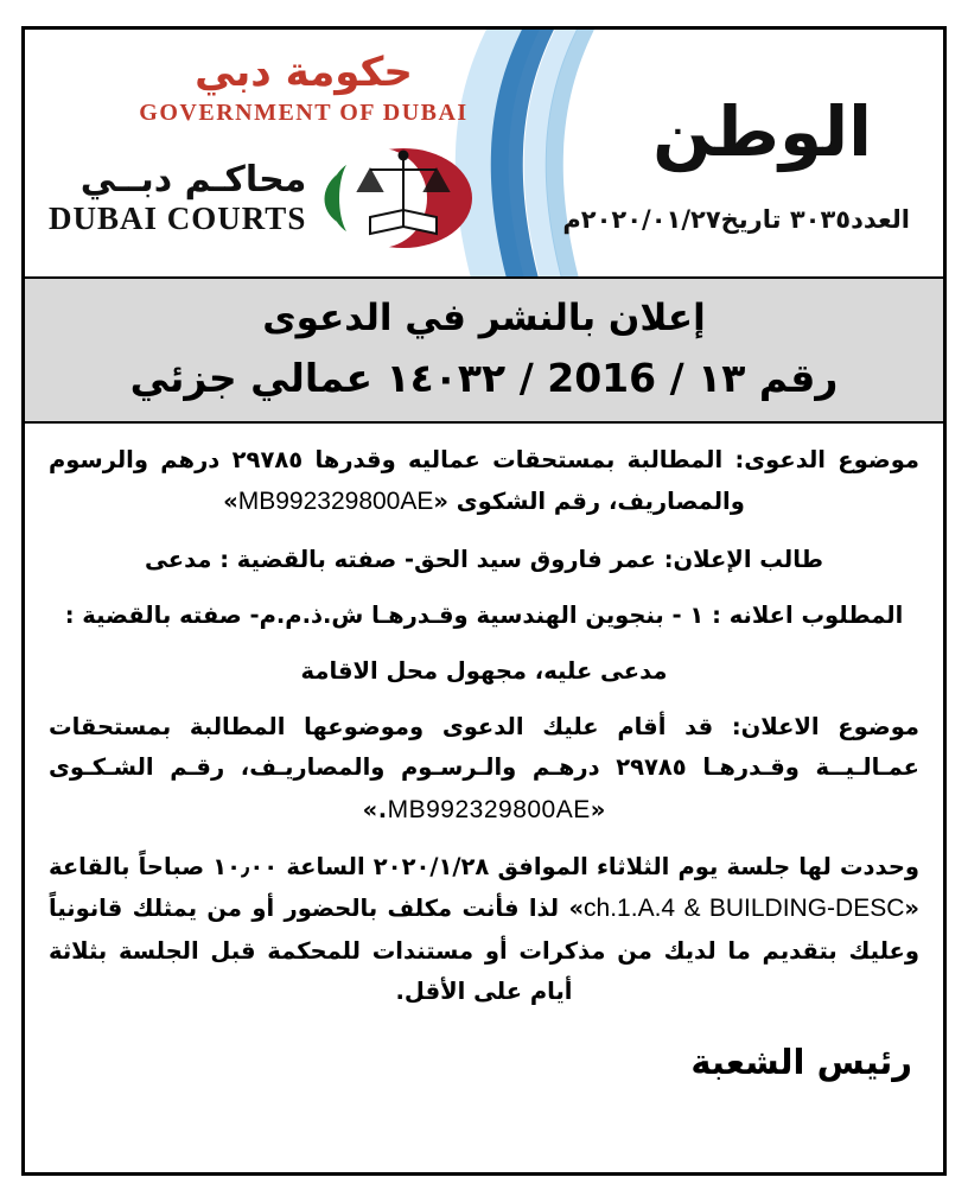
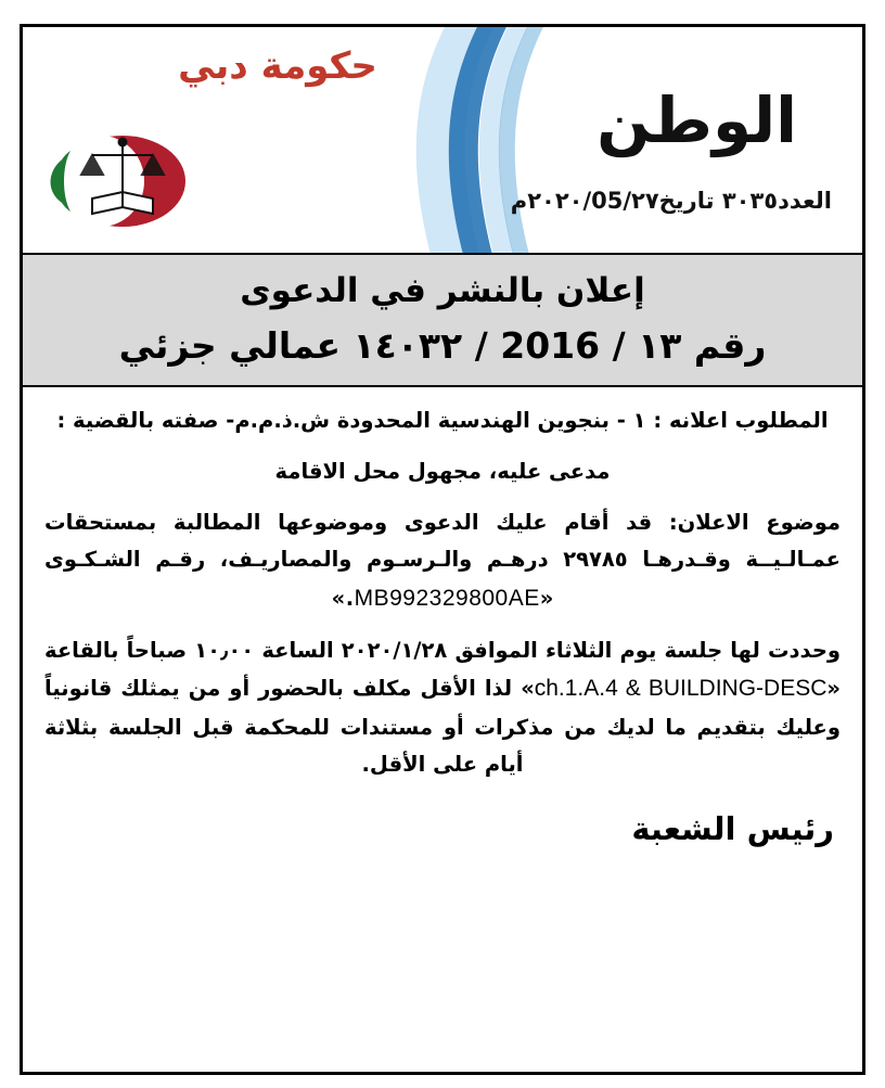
  الوطن
- العدد٣٠٣٥ تاريخ٢٠٢٠/٠١/٢٧م
+ العدد٣٠٣٥ تاريخ٢٠٢٠/05/٢٧م
  حكومة دبي
- GOVERNMENT OF DUBAI
- محاكـم دبــي
- DUBAI COURTS
  إعلان بالنشر في الدعوى
  رقم ١٣ / 2016 / ١٤٠٣٢ عمالي جزئي
- موضوع الدعوى: المطالبة بمستحقات عماليه وقدرها ٢٩٧٨٥ درهم والرسوم والمصاريف، رقم الشكوى «MB992329800AE»
- طالب الإعلان: عمر فاروق سيد الحق- صفته بالقضية : مدعى
- المطلوب اعلانه : ١ - بنجوين الهندسية وقـدرهـا ش.ذ.م.م- صفته بالقضية :
+ المطلوب اعلانه : ١ - بنجوين الهندسية المحدودة ش.ذ.م.م- صفته بالقضية :
  مدعى عليه، مجهول محل الاقامة
  موضوع الاعلان: قد أقام عليك الدعوى وموضوعها المطالبة بمستحقات عمـالـيــة وقـدرهـا ٢٩٧٨٥ درهـم والـرسـوم والمصاريـف، رقـم الشـكـوى «MB992329800AE.»
- وحددت لها جلسة يوم الثلاثاء الموافق ٢٠٢٠/١/٢٨ الساعة ١٠٫٠٠ صباحاً بالقاعة «ch.1.A.4 & BUILDING-DESC» لذا فأنت مكلف بالحضور أو من يمثلك قانونياً وعليك بتقديم ما لديك من مذكرات أو مستندات للمحكمة قبل الجلسة بثلاثة أيام على الأقل.
+ وحددت لها جلسة يوم الثلاثاء الموافق ٢٠٢٠/١/٢٨ الساعة ١٠٫٠٠ صباحاً بالقاعة «ch.1.A.4 & BUILDING-DESC» لذا الأقل مكلف بالحضور أو من يمثلك قانونياً وعليك بتقديم ما لديك من مذكرات أو مستندات للمحكمة قبل الجلسة بثلاثة أيام على الأقل.
  رئيس الشعبة
